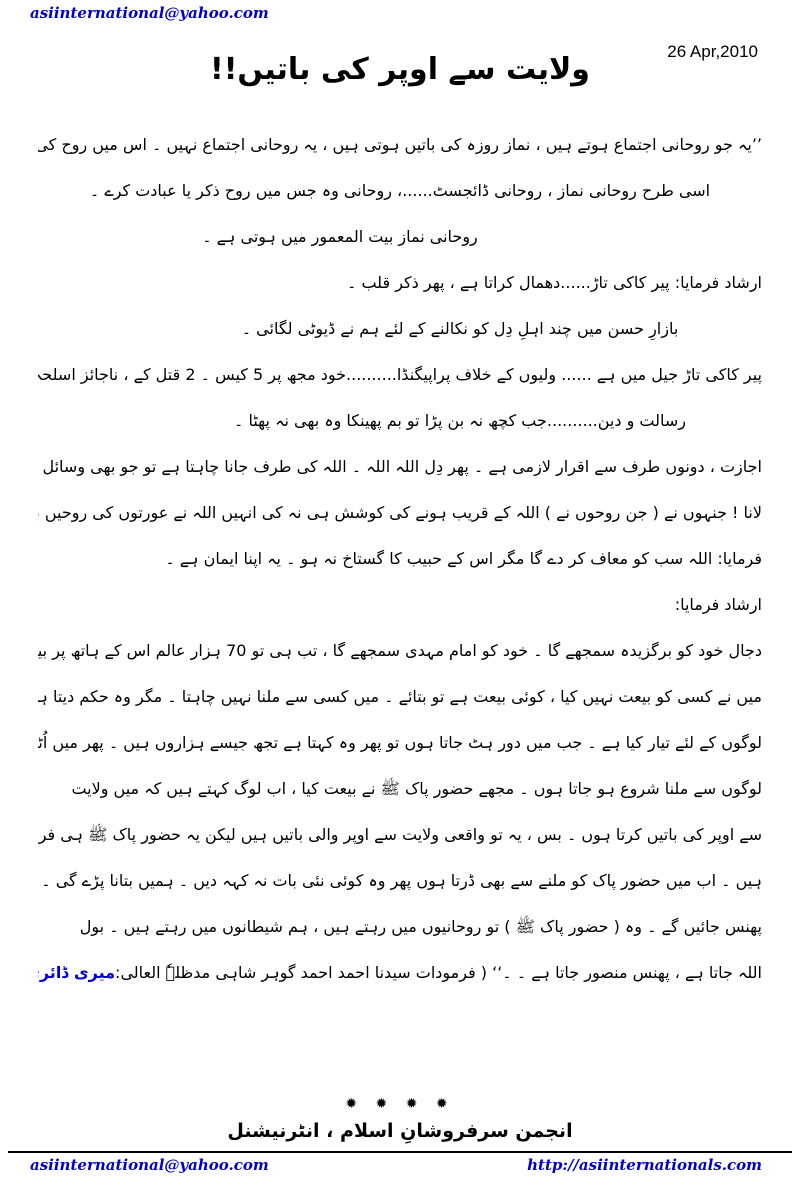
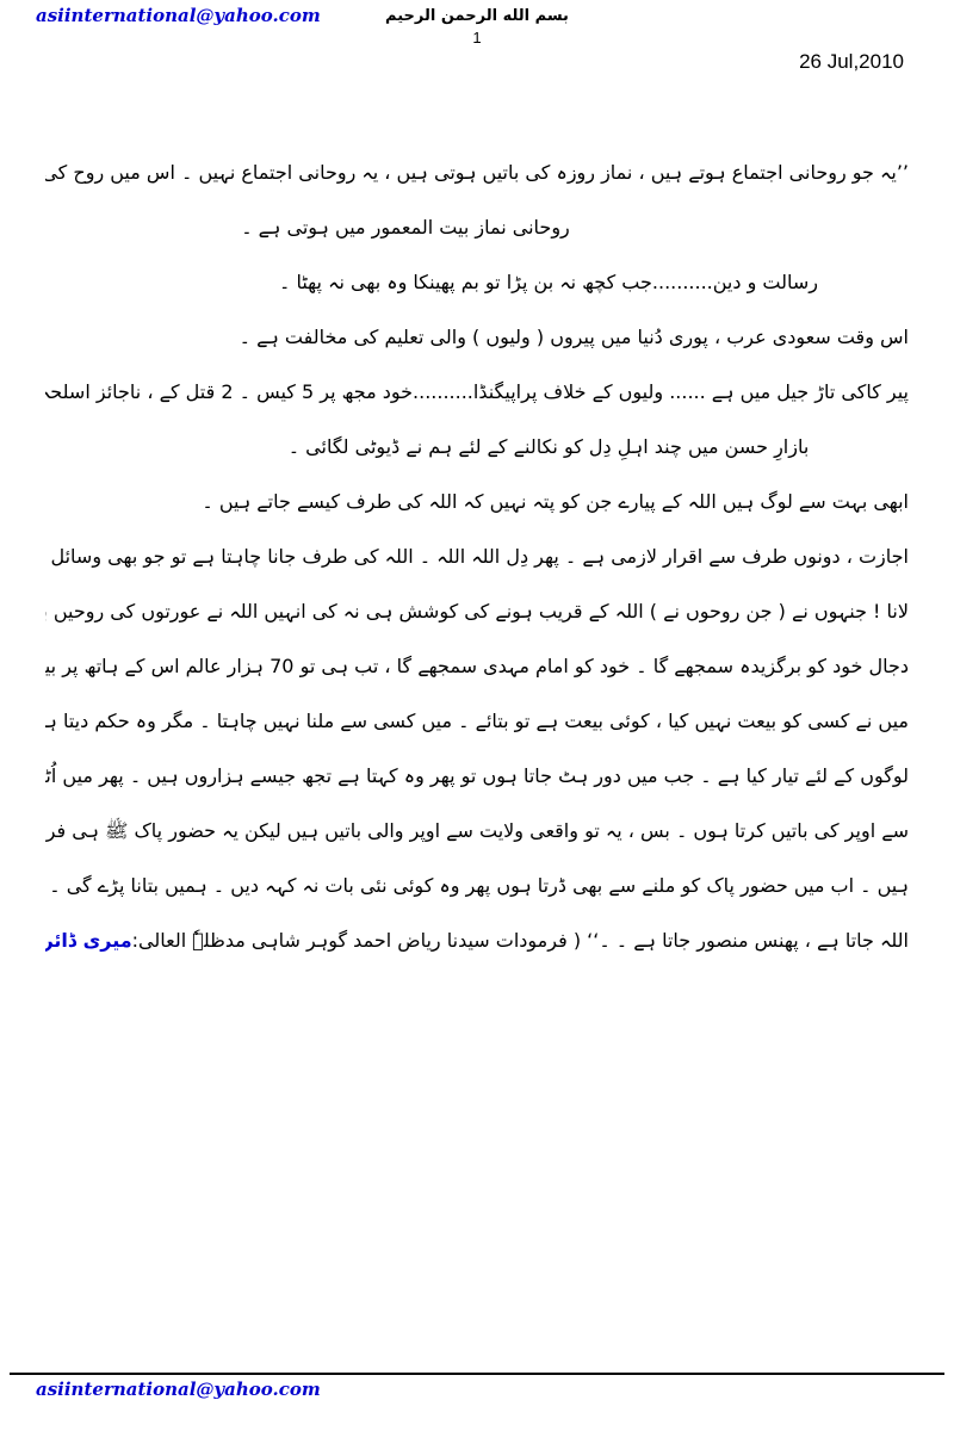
  asiinternational@yahoo.com
+ بسم الله الرحمن الرحيم
+ 1
- 26 Apr,2010
+ 26 Jul,2010
- ولایت سے اوپر کی باتیں!!
  ’’یہ جو روحانی اجتماع ہوتے ہیں ، نماز روزہ کی باتیں ہوتی ہیں ، یہ روحانی اجتماع نہیں ۔ اس میں روح کی
- اسی طرح روحانی نماز ، روحانی ڈائجسٹ......، روحانی وہ جس میں روح ذکر یا عبادت کرے ۔
  روحانی نماز بیت المعمور میں ہوتی ہے ۔
- ارشاد فرمایا: پیر کاکی تاڑ......دھمال کراتا ہے ، پھر ذکر قلب ۔
- بازارِ حسن میں چند اہلِ دِل کو نکالنے کے لئے ہم نے ڈیوٹی لگائی ۔
+ رسالت و دین..........جب کچھ نہ بن پڑا تو بم پھینکا وہ بھی نہ پھٹا ۔
+ اس وقت سعودی عرب ، پوری دُنیا میں پیروں ( ولیوں ) والی تعلیم کی مخالفت ہے ۔
  پیر کاکی تاڑ جیل میں ہے ...... ولیوں کے خلاف پراپیگنڈا..........خود مجھ پر 5 کیس ۔ 2 قتل کے ، ناجائز اسلحہ
- رسالت و دین..........جب کچھ نہ بن پڑا تو بم پھینکا وہ بھی نہ پھٹا ۔
+ بازارِ حسن میں چند اہلِ دِل کو نکالنے کے لئے ہم نے ڈیوٹی لگائی ۔
+ ابھی بہت سے لوگ ہیں اللہ کے پیارے جن کو پتہ نہیں کہ اللہ کی طرف کیسے جاتے ہیں ۔
  اجازت ، دونوں طرف سے اقرار لازمی ہے ۔ پھر دِل اللہ اللہ ۔ اللہ کی طرف جانا چاہتا ہے تو جو بھی وسائل
  لانا ! جنہوں نے ( جن روحوں نے ) اللہ کے قریب ہونے کی کوشش ہی نہ کی انہیں اللہ نے عورتوں کی روحیں ب
- فرمایا: اللہ سب کو معاف کر دے گا مگر اس کے حبیب کا گستاخ نہ ہو ۔ یہ اپنا ایمان ہے ۔
- ارشاد فرمایا:
  دجال خود کو برگزیدہ سمجھے گا ۔ خود کو امام مہدی سمجھے گا ، تب ہی تو 70 ہزار عالم اس کے ہاتھ پر بی
  میں نے کسی کو بیعت نہیں کیا ، کوئی بیعت ہے تو بتائے ۔ میں کسی سے ملنا نہیں چاہتا ۔ مگر وہ حکم دیتا ہ
  لوگوں کے لئے تیار کیا ہے ۔ جب میں دور ہٹ جاتا ہوں تو پھر وہ کہتا ہے تجھ جیسے ہزاروں ہیں ۔ پھر میں اُٹ
- لوگوں سے ملنا شروع ہو جاتا ہوں ۔ مجھے حضور پاک ﷺ نے بیعت کیا ، اب لوگ کہتے ہیں کہ میں ولایت
  سے اوپر کی باتیں کرتا ہوں ۔ بس ، یہ تو واقعی ولایت سے اوپر والی باتیں ہیں لیکن یہ حضور پاک ﷺ ہی فر
  ہیں ۔ اب میں حضور پاک کو ملنے سے بھی ڈرتا ہوں پھر وہ کوئی نئی بات نہ کہہ دیں ۔ ہمیں بتانا پڑے گی ۔
- پھنس جائیں گے ۔ وہ ( حضور پاک ﷺ ) تو روحانیوں میں رہتے ہیں ، ہم شیطانوں میں رہتے ہیں ۔ بول
- اللہ جاتا ہے ، پھنس منصور جاتا ہے ۔ ۔‘‘ ( فرمودات سیدنا احمد احمد گوہر شاہی مدظلہٗ العالی:میری ڈائر
+ اللہ جاتا ہے ، پھنس منصور جاتا ہے ۔ ۔‘‘ ( فرمودات سیدنا ریاض احمد گوہر شاہی مدظلہٗ العالی:میری ڈائر
- ✹ ✹ ✹ ✹
- انجمن سرفروشانِ اسلام ، انٹرنیشنل
  asiinternational@yahoo.com
- http://asiinternationals.com
